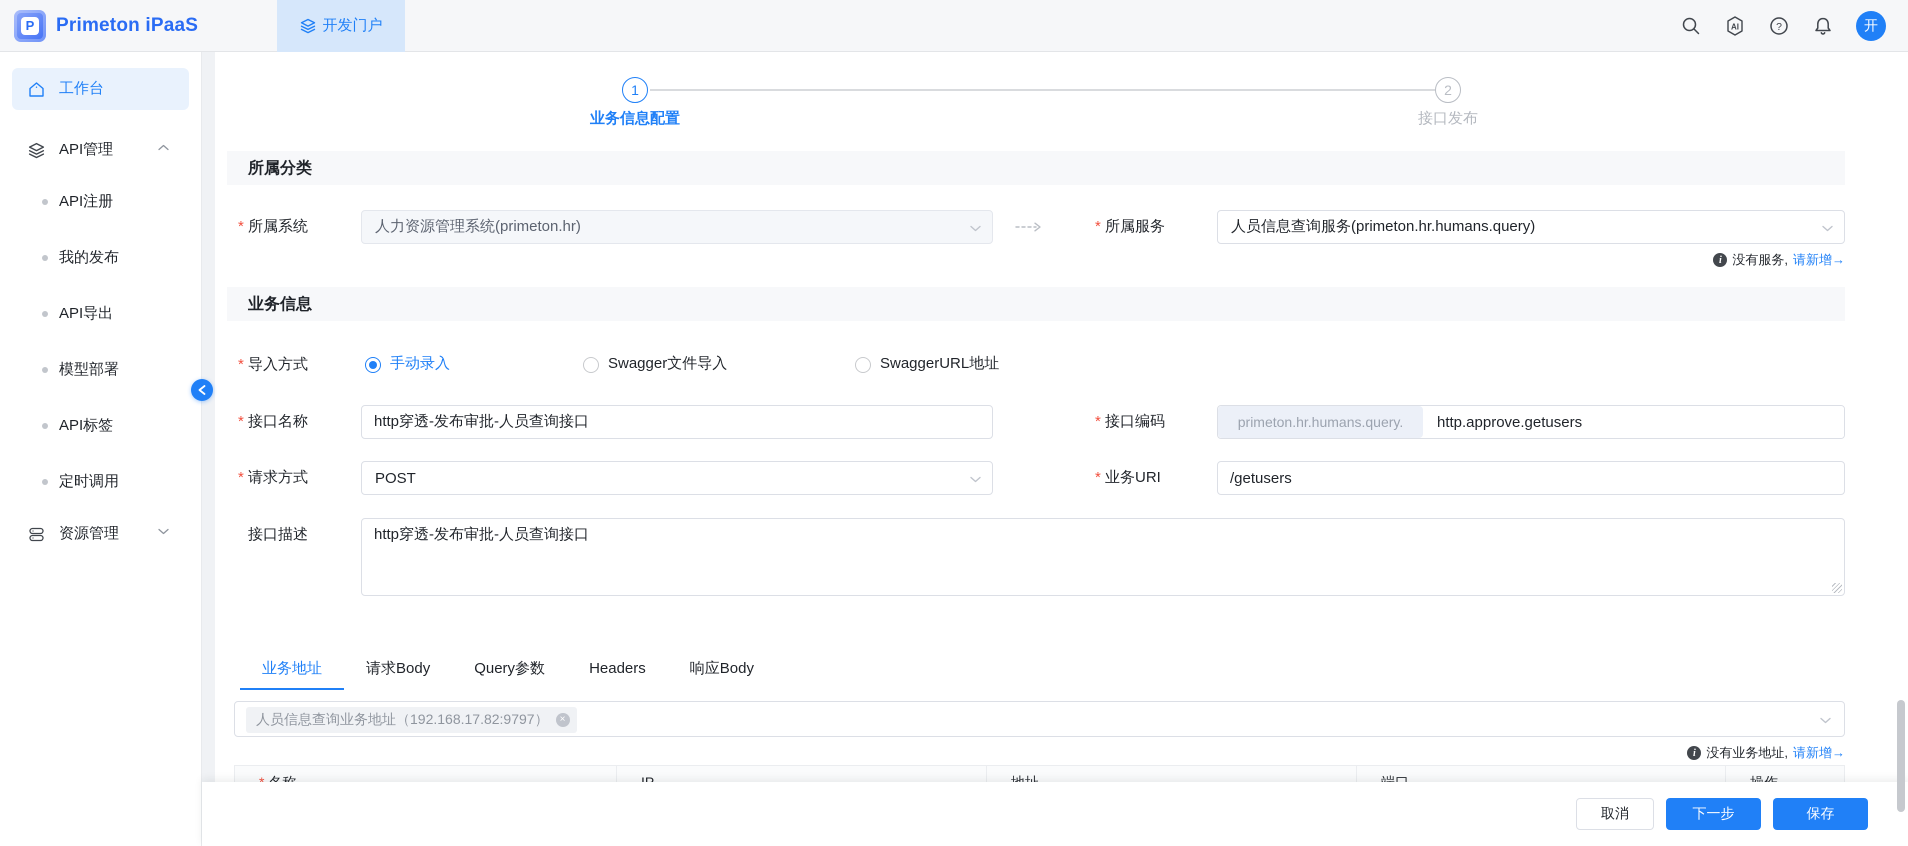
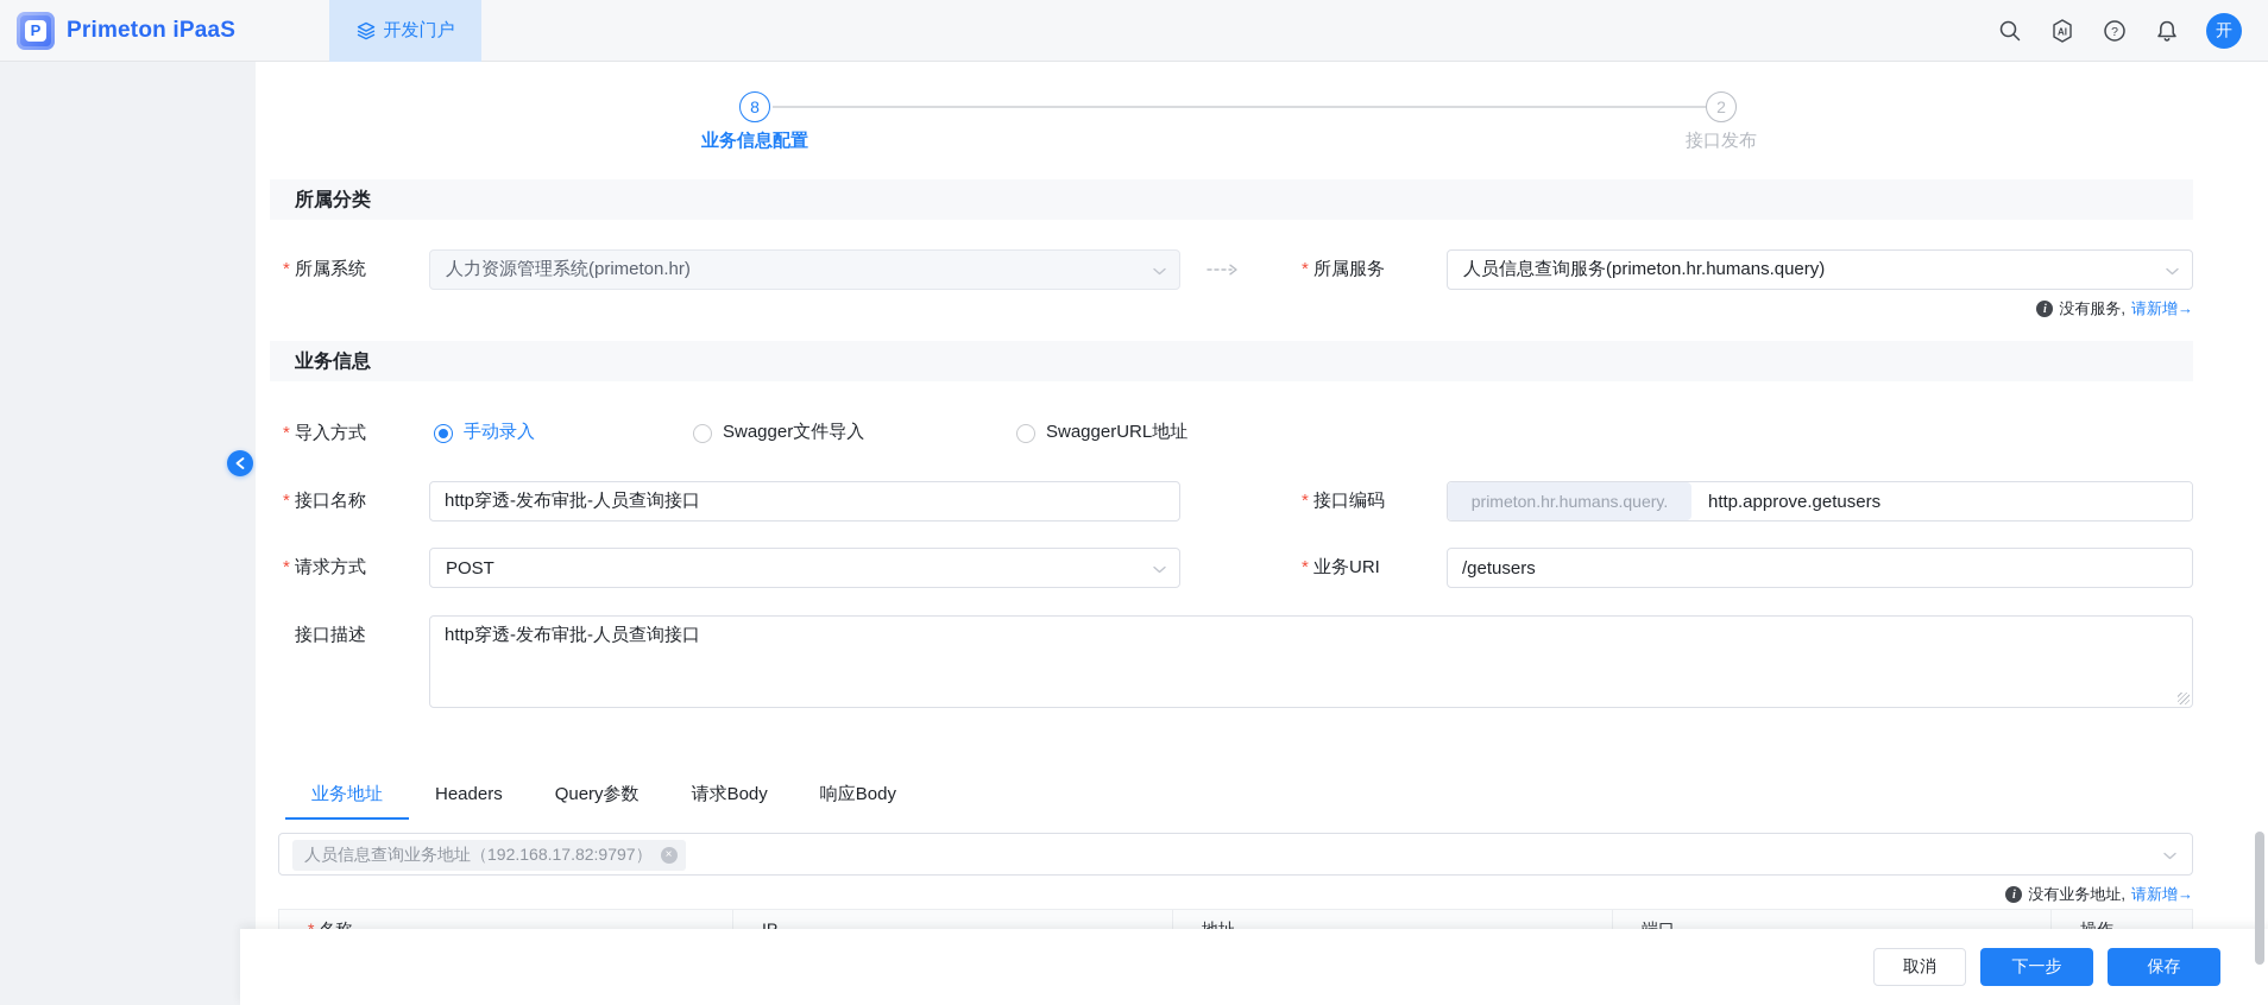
  P
  Primeton iPaaS
  开发门户
  AI
  ?
  开
- 工作台
- API管理
- API注册
- 我的发布
- API导出
- 模型部署
- API标签
- 定时调用
- 资源管理
- 1
+ 8
  2
  业务信息配置
  接口发布
  所属分类
  所属系统
  人力资源管理系统(primeton.hr)
  所属服务
  人员信息查询服务(primeton.hr.humans.query)
  i
  没有服务,
  请新增→
  业务信息
  导入方式
  手动录入
  Swagger文件导入
  SwaggerURL地址
  接口名称
  http穿透-发布审批-人员查询接口
  接口编码
  primeton.hr.humans.query.
  http.approve.getusers
  请求方式
  POST
  业务URI
  /getusers
  接口描述
  http穿透-发布审批-人员查询接口
  业务地址
- 请求Body
+ Headers
  Query参数
- Headers
+ 请求Body
  响应Body
  人员信息查询业务地址（192.168.17.82:9797）
  ×
  i
  没有业务地址,
  请新增→
  取消
  下一步
  保存
